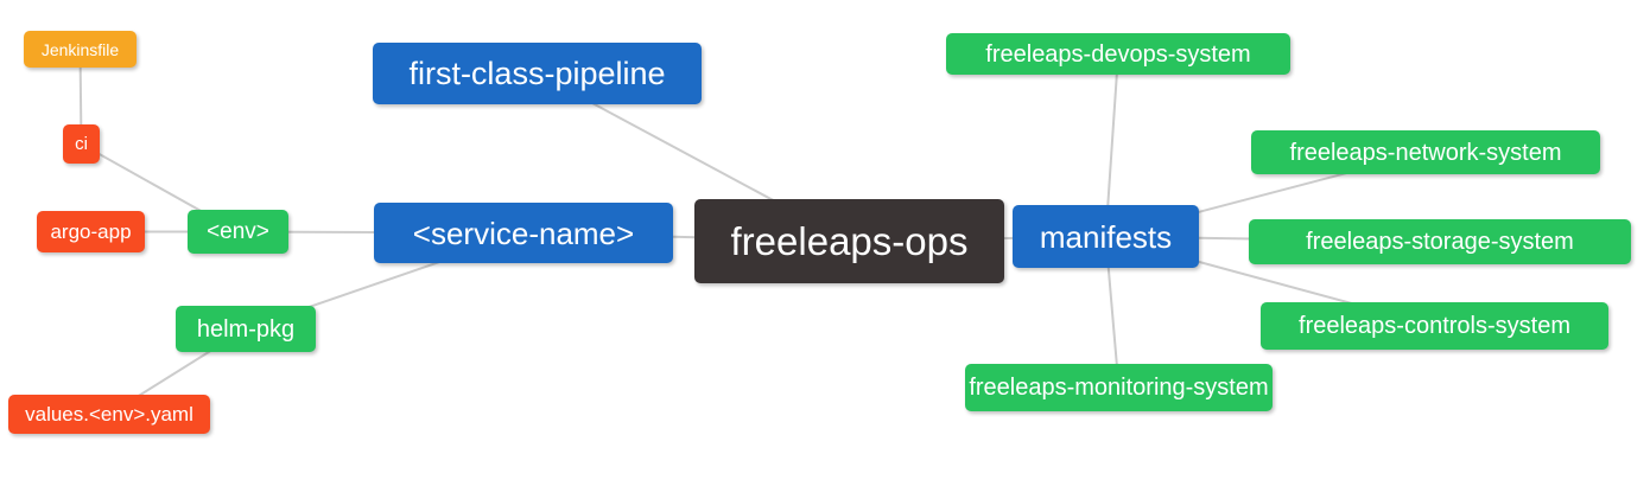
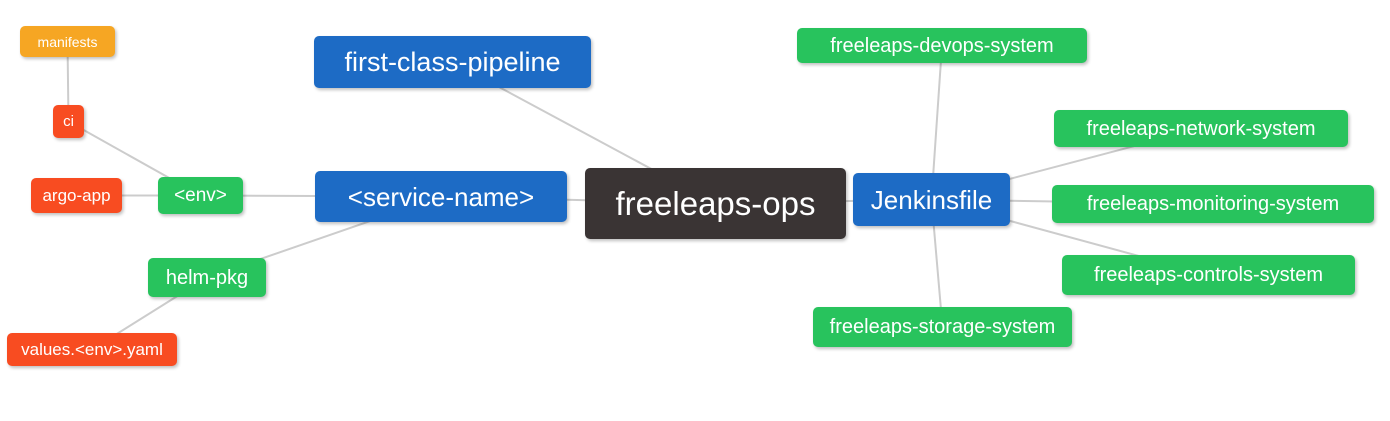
- Jenkinsfile
+ manifests
  ci
  argo-app
  <env>
  helm-pkg
  values.<env>.yaml
  first-class-pipeline
  <service-name>
  freeleaps-ops
- manifests
+ Jenkinsfile
  freeleaps-devops-system
  freeleaps-network-system
- freeleaps-storage-system
+ freeleaps-monitoring-system
  freeleaps-controls-system
- freeleaps-monitoring-system
+ freeleaps-storage-system
